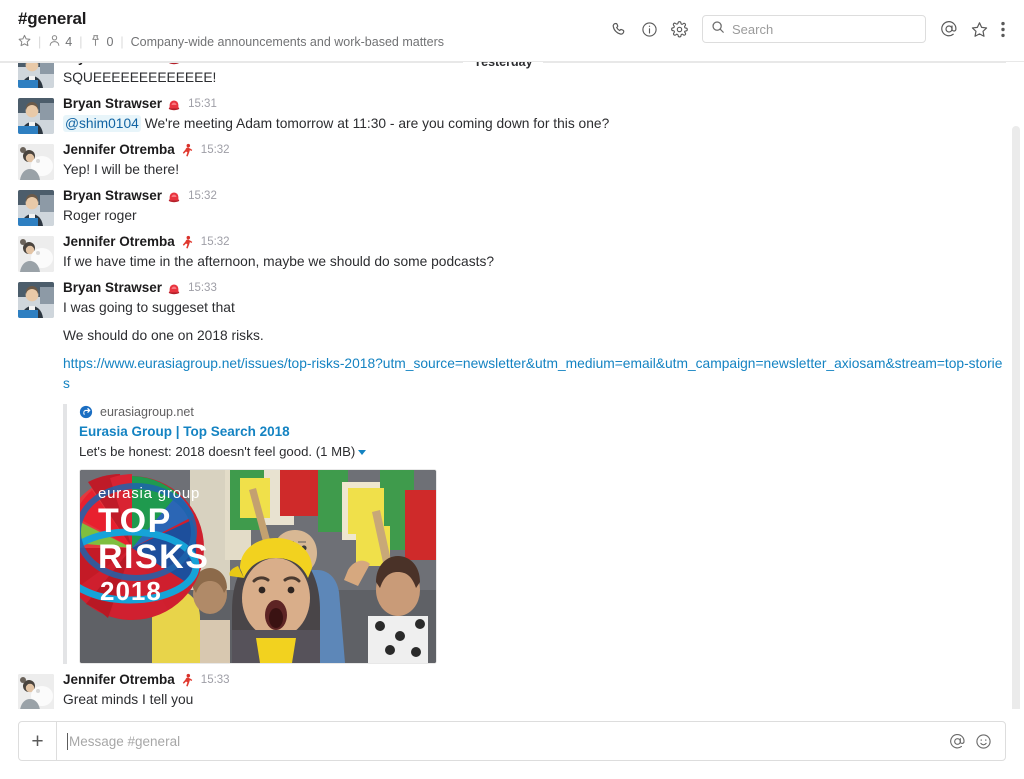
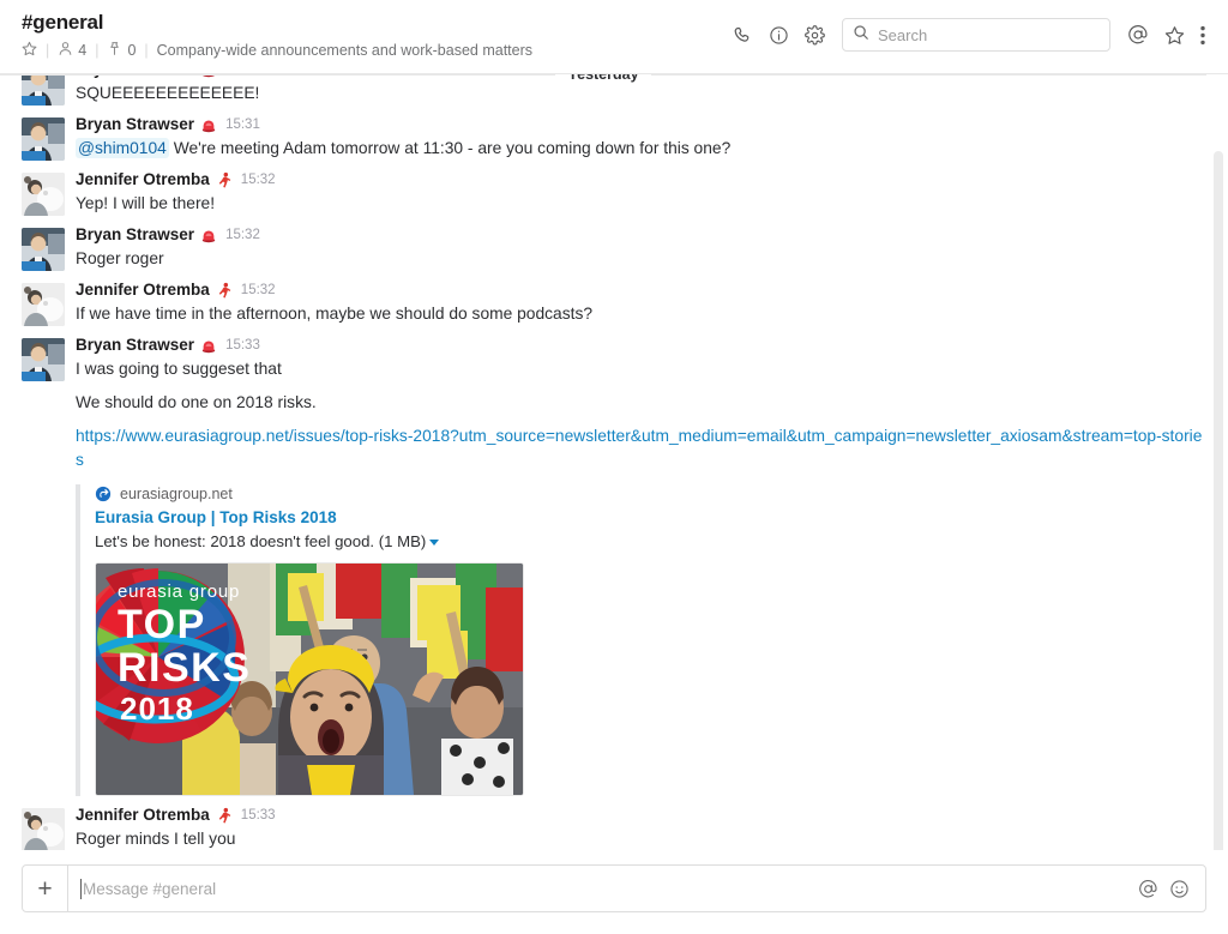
  #general
  |
  4
  |
  0
  Company-wide announcements and work-based matters
  Search
  Yesterday
  SQUEEEEEEEEEEEEE!
  Bryan Strawser
  15:31
  @shim0104 We're meeting Adam tomorrow at 11:30 - are you coming down for this one?
  Jennifer Otremba
  15:32
  Yep! I will be there!
  Bryan Strawser
  15:32
  Roger roger
  Jennifer Otremba
  15:32
  If we have time in the afternoon, maybe we should do some podcasts?
  Bryan Strawser
  15:33
  I was going to suggeset that
  We should do one on 2018 risks.
  https://www.eurasiagroup.net/issues/top-risks-2018?utm_source=newsletter&utm_medium=email&utm_campaign=newsletter_axiosam&stream=top-stories
  eurasiagroup.net
- Eurasia Group | Top Search 2018
+ Eurasia Group | Top Risks 2018
  Let's be honest: 2018 doesn't feel good. (1 MB)
  eurasia group
  TOP
  RISKS
  2018
  Jennifer Otremba
  15:33
- Great minds I tell you
+ Roger minds I tell you
  +
  Message #general
